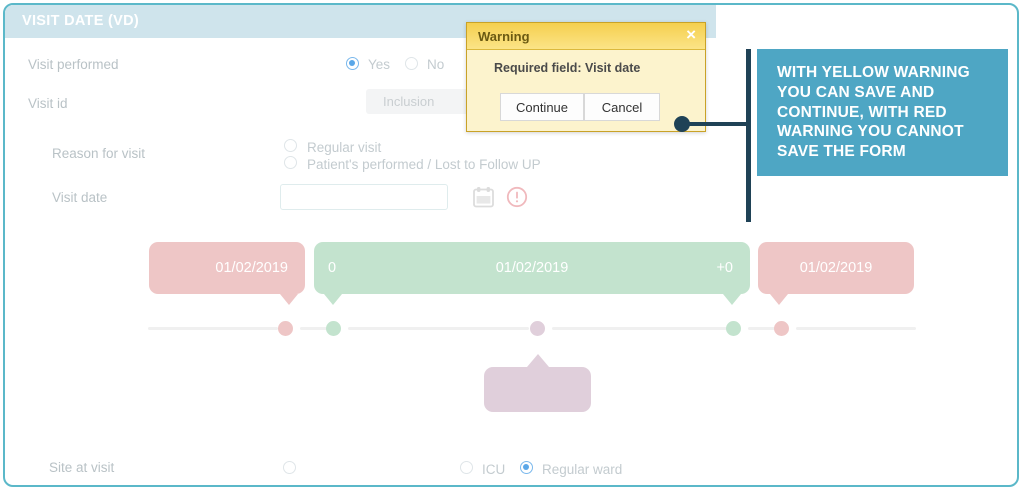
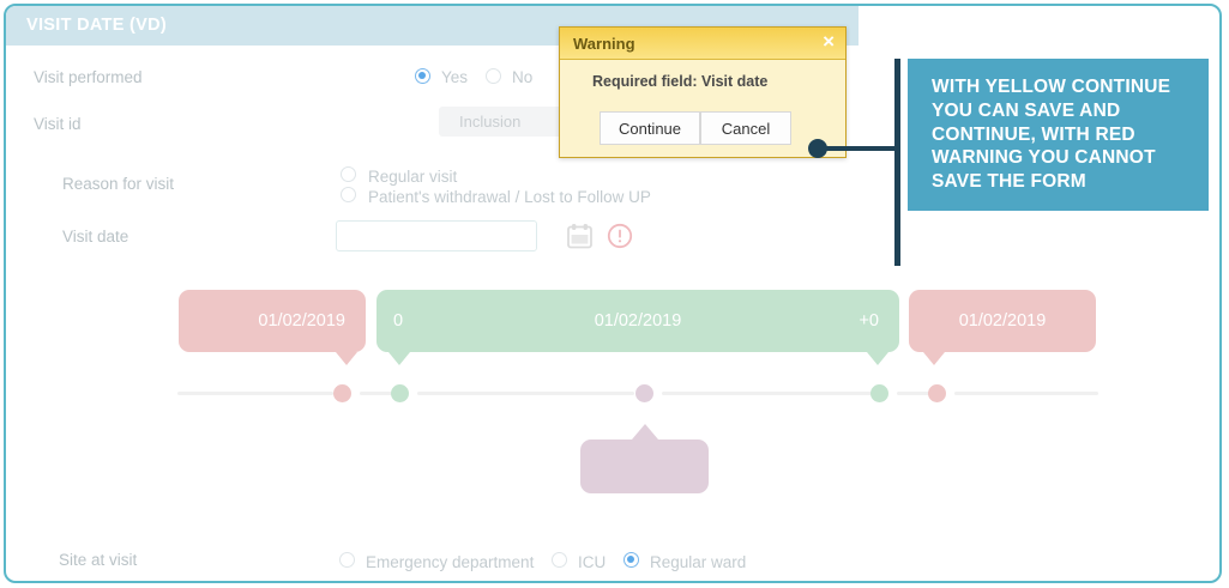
  VISIT DATE (VD)
  Visit performed
  Yes
  No
  Visit id
  Inclusion
  Reason for visit
  Regular visit
- Patient's performed / Lost to Follow UP
+ Patient's withdrawal / Lost to Follow UP
  Visit date
  01/02/2019
  0
  01/02/2019
  +0
  01/02/2019
  Site at visit
+ Emergency department
  ICU
  Regular ward
  Warning
  ×
  Required field: Visit date
  Continue
  Cancel
- WITH YELLOW WARNING YOU CAN SAVE AND CONTINUE, WITH RED WARNING YOU CANNOT SAVE THE FORM
+ WITH YELLOW CONTINUE YOU CAN SAVE AND CONTINUE, WITH RED WARNING YOU CANNOT SAVE THE FORM
